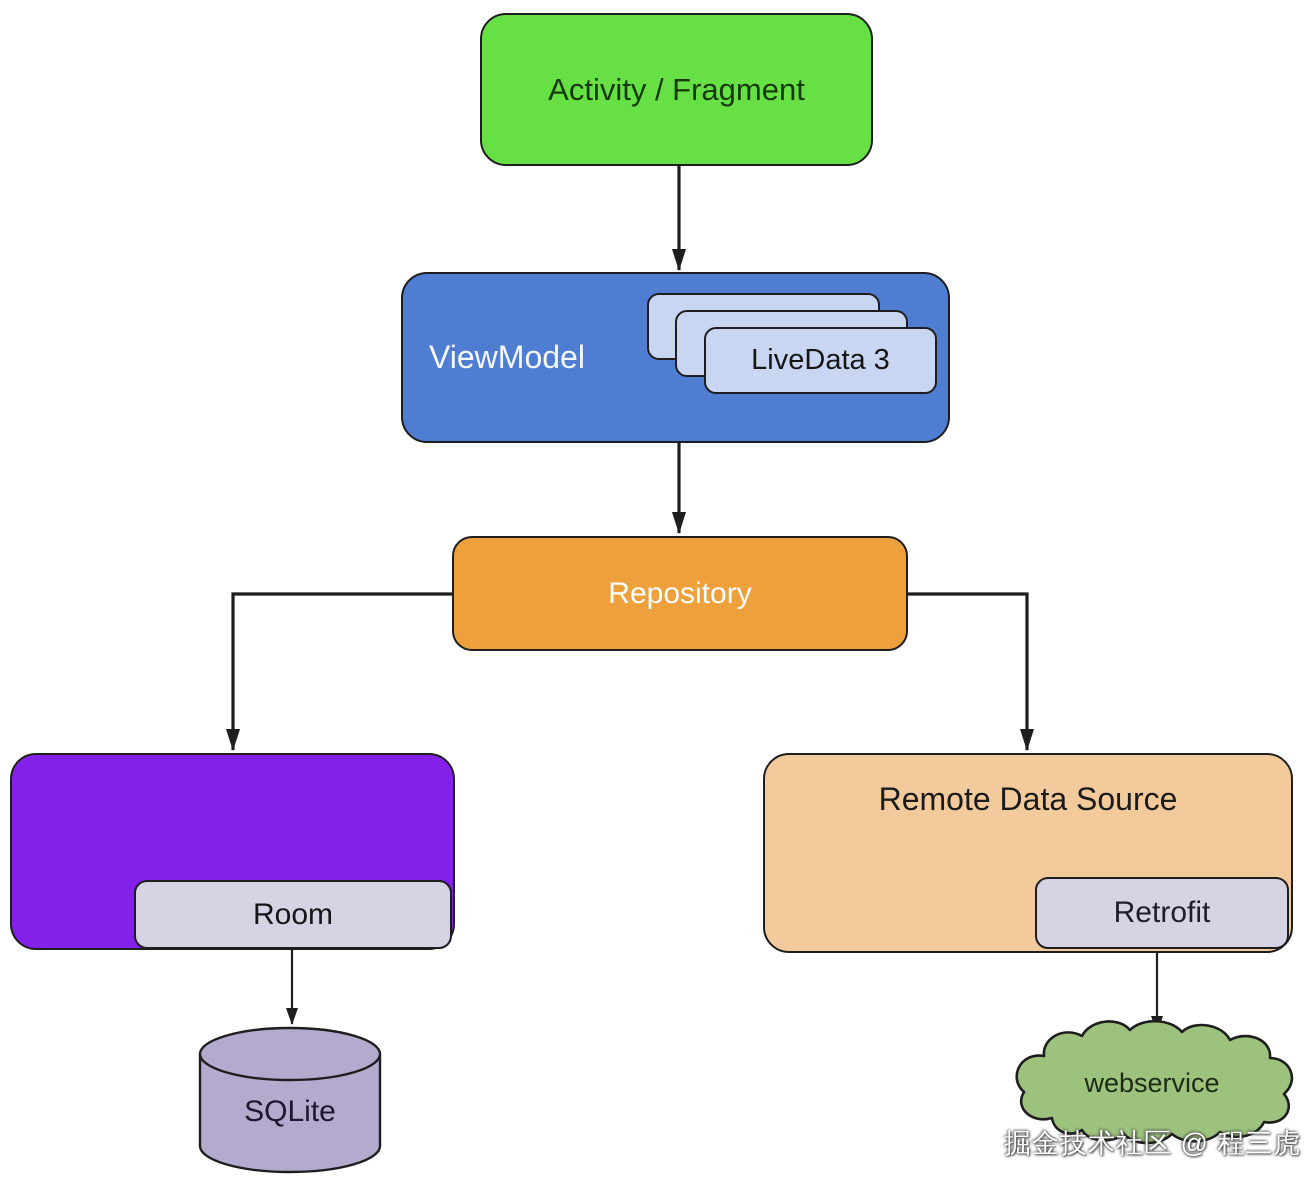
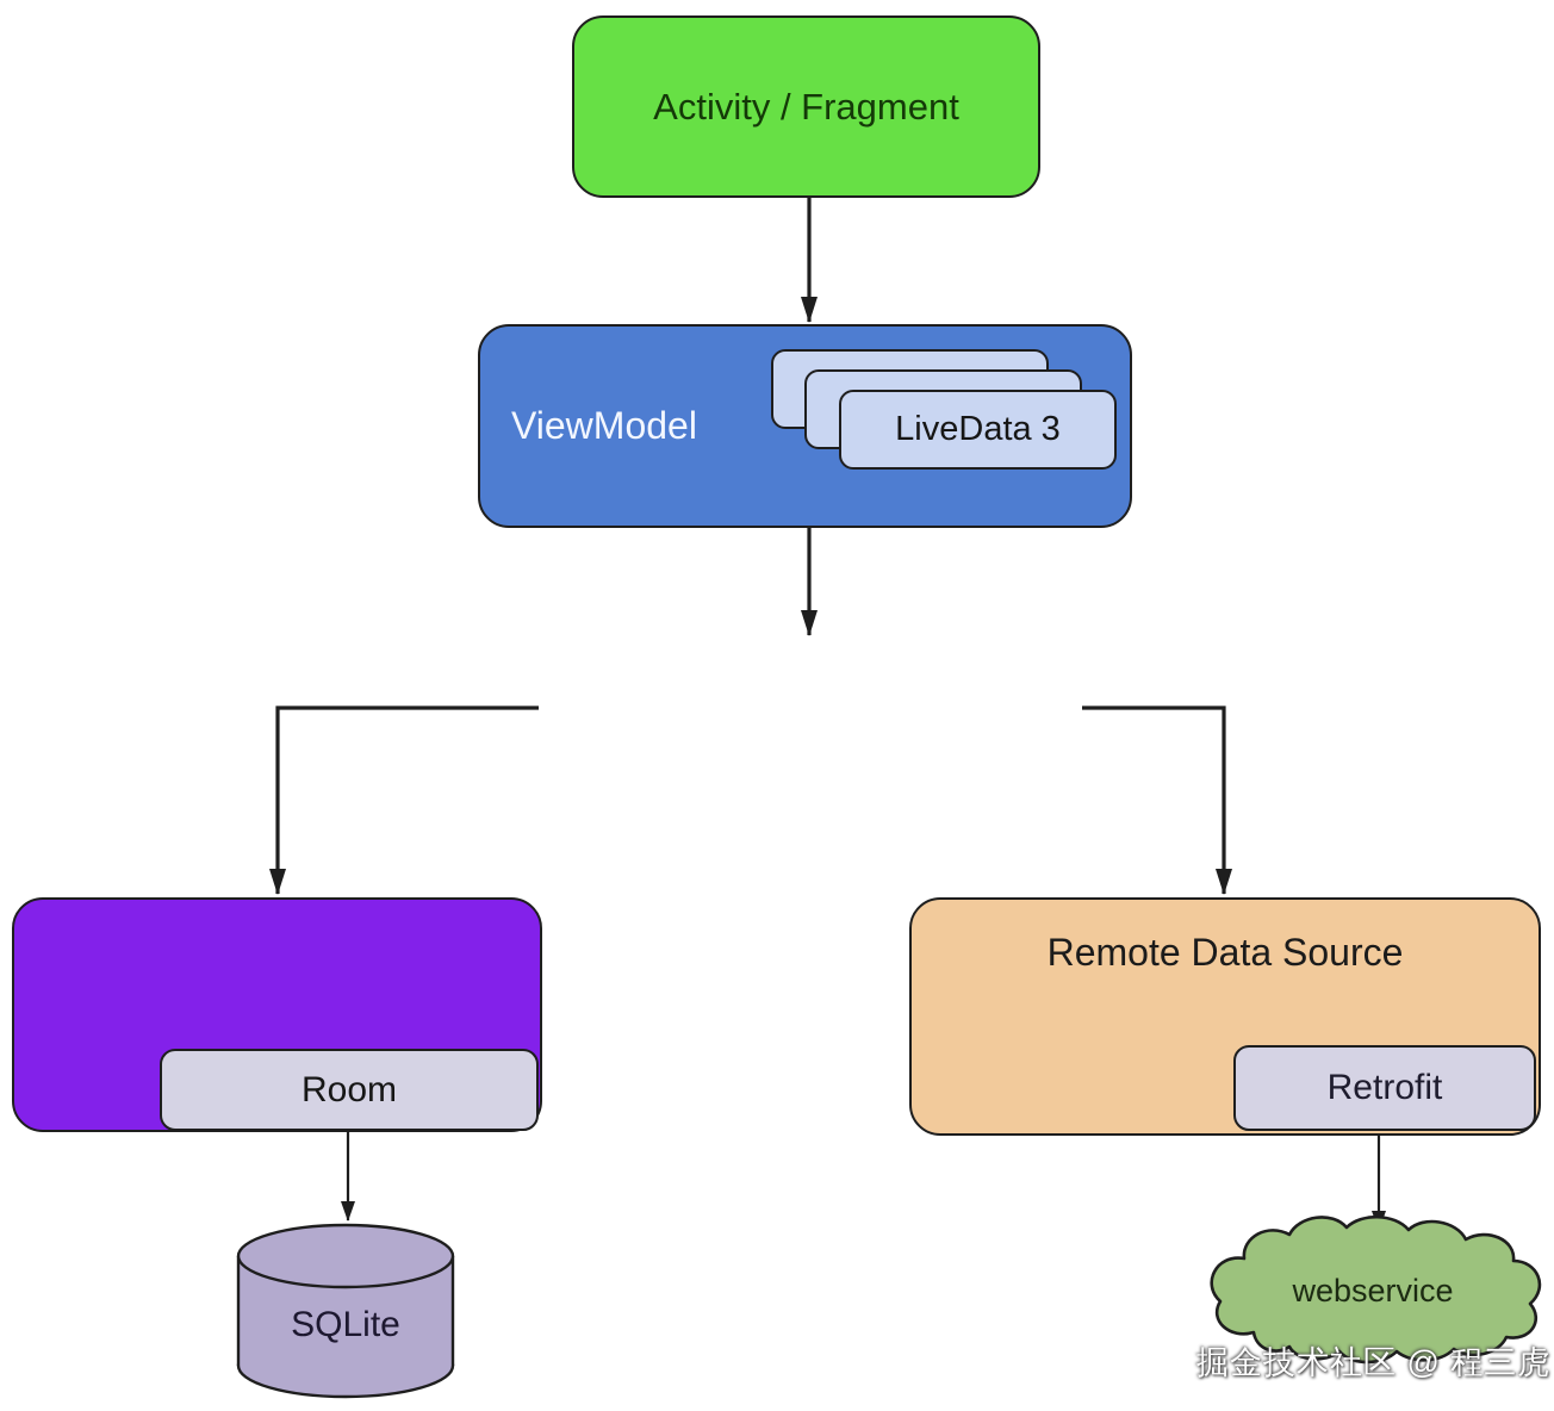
  Activity / Fragment
  ViewModel
  LiveData 3
- Repository
  Room
  Remote Data Source
  Retrofit
  SQLite
  webservice
  掘金技术社区 @ 程三虎
